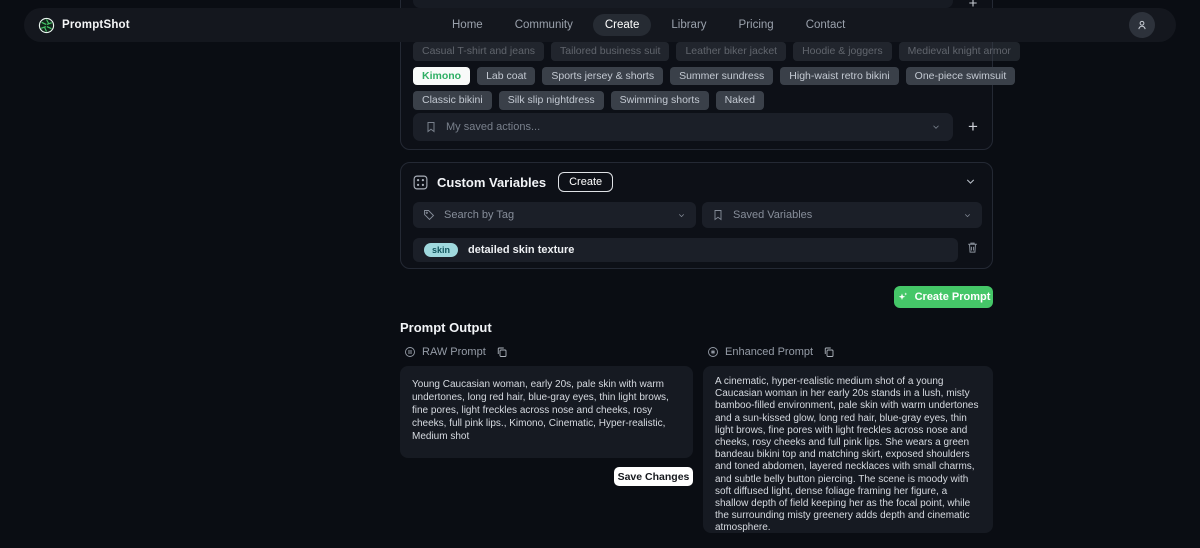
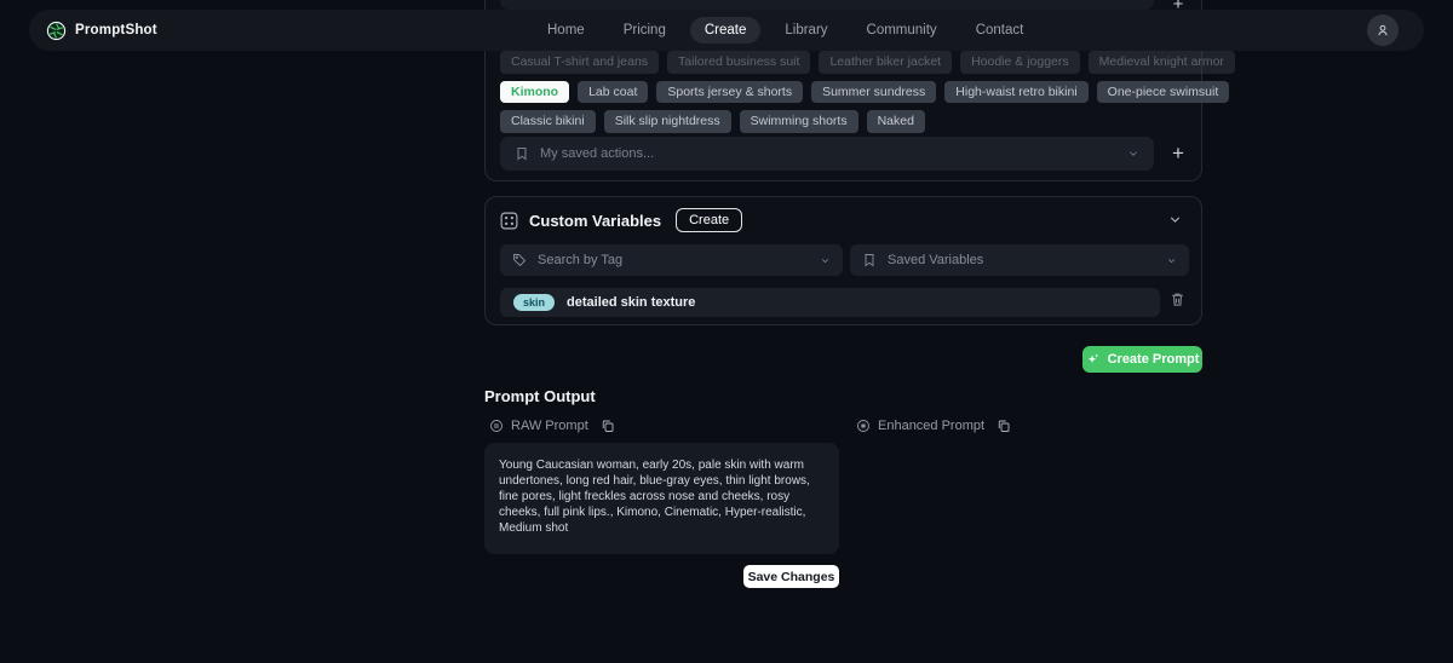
  +
  PromptShot
  Home
- Community
+ Pricing
  Create
  Library
- Pricing
+ Community
  Contact
  Casual T-shirt and jeans
  Tailored business suit
  Leather biker jacket
  Hoodie & joggers
  Medieval knight armor
  Kimono
  Lab coat
  Sports jersey & shorts
  Summer sundress
  High-waist retro bikini
  One-piece swimsuit
  Classic bikini
  Silk slip nightdress
  Swimming shorts
  Naked
  My saved actions...
  +
  Custom Variables
  Create
  Search by Tag
  Saved Variables
  skin
  detailed skin texture
  Create Prompt
  Prompt Output
  RAW Prompt
  Enhanced Prompt
  Young Caucasian woman, early 20s, pale skin with warm undertones, long red hair, blue-gray eyes, thin light brows, fine pores, light freckles across nose and cheeks, rosy cheeks, full pink lips., Kimono, Cinematic, Hyper-realistic, Medium shot
- A cinematic, hyper-realistic medium shot of a young Caucasian woman in her early 20s stands in a lush, misty bamboo-filled environment, pale skin with warm undertones and a sun-kissed glow, long red hair, blue-gray eyes, thin light brows, fine pores with light freckles across nose and cheeks, rosy cheeks and full pink lips. She wears a green bandeau bikini top and matching skirt, exposed shoulders and toned abdomen, layered necklaces with small charms, and subtle belly button piercing. The scene is moody with soft diffused light, dense foliage framing her figure, a shallow depth of field keeping her as the focal point, while the surrounding misty greenery adds depth and cinematic atmosphere.
  Save Changes
